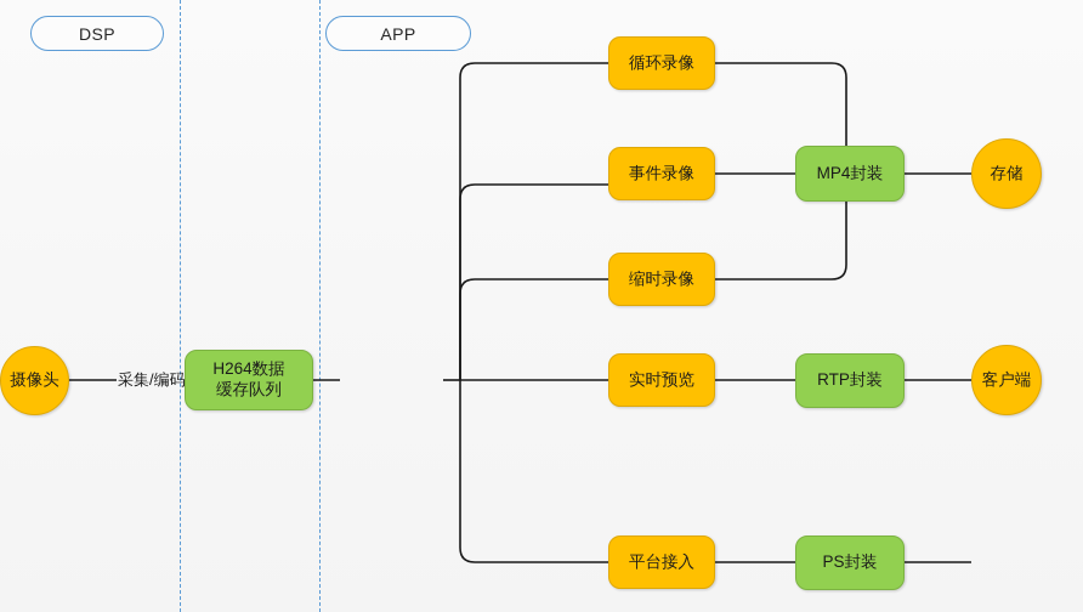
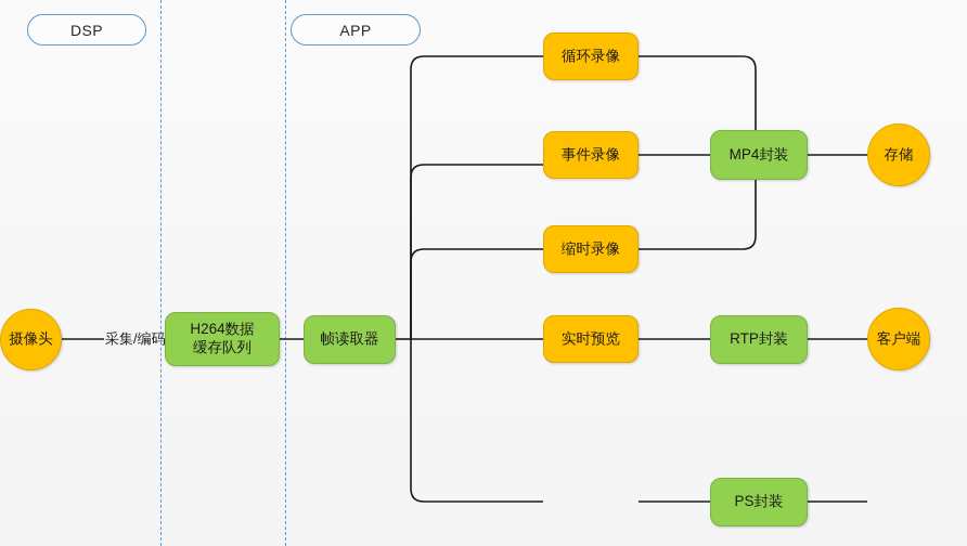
  DSP
  APP
  采集/编码
  摄像头
  H264数据
  缓存队列
+ 帧读取器
  循环录像
  事件录像
  缩时录像
  实时预览
- 平台接入
  MP4封装
  RTP封装
  PS封装
  存储
  客户端
